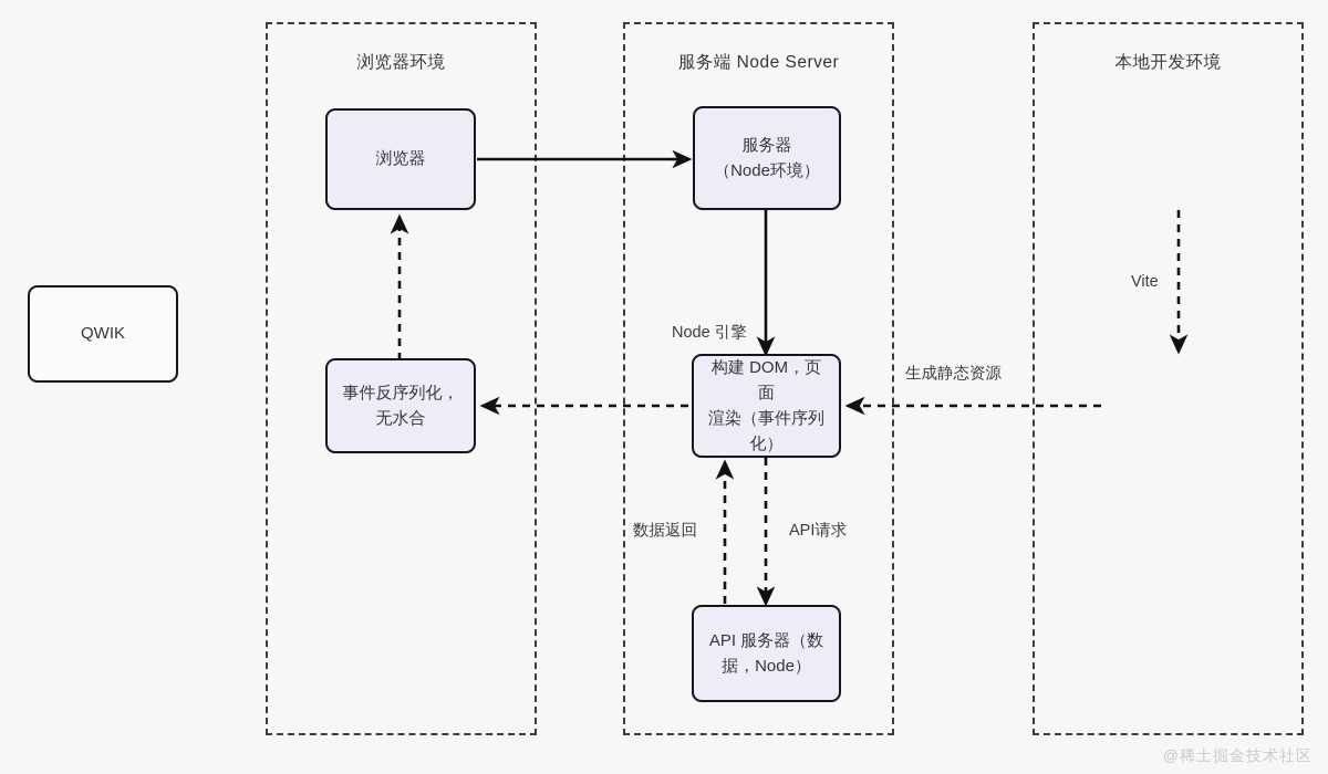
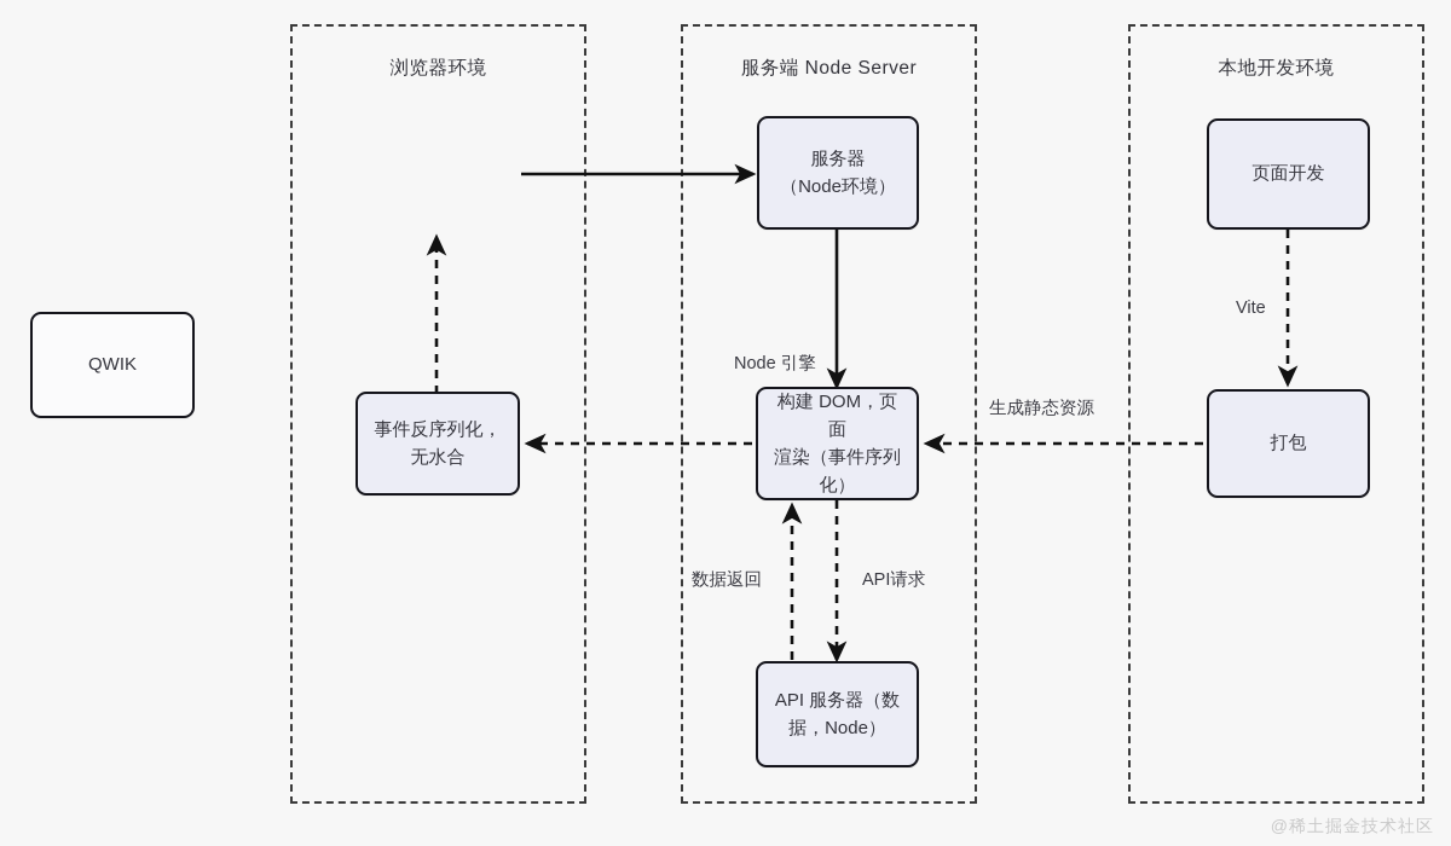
  浏览器环境
  服务端 Node Server
  本地开发环境
  QWIK
- 浏览器
  服务器
  （Node环境）
  事件反序列化，
  无水合
  构建 DOM，页面
  渲染（事件序列
  化）
  API 服务器（数
  据，Node）
+ 页面开发
+ 打包
  Node 引擎
  数据返回
  API请求
  生成静态资源
  Vite
  @稀土掘金技术社区
